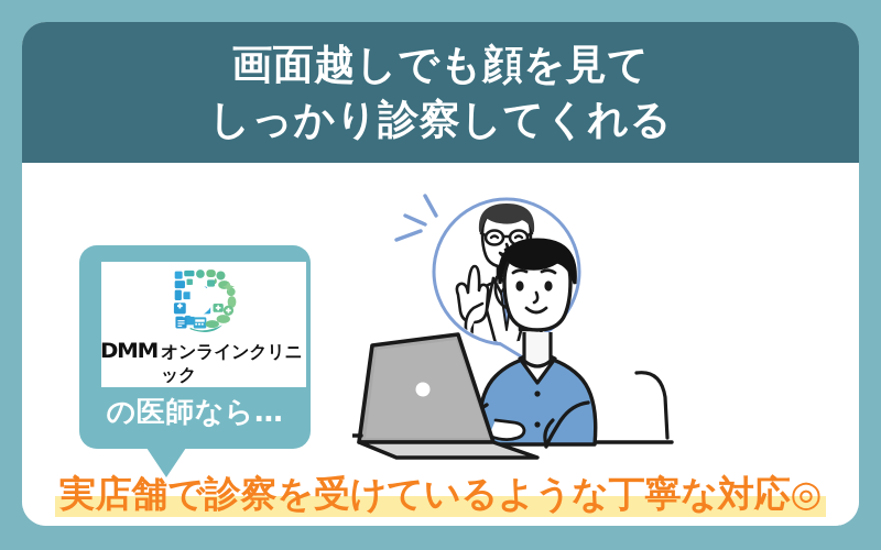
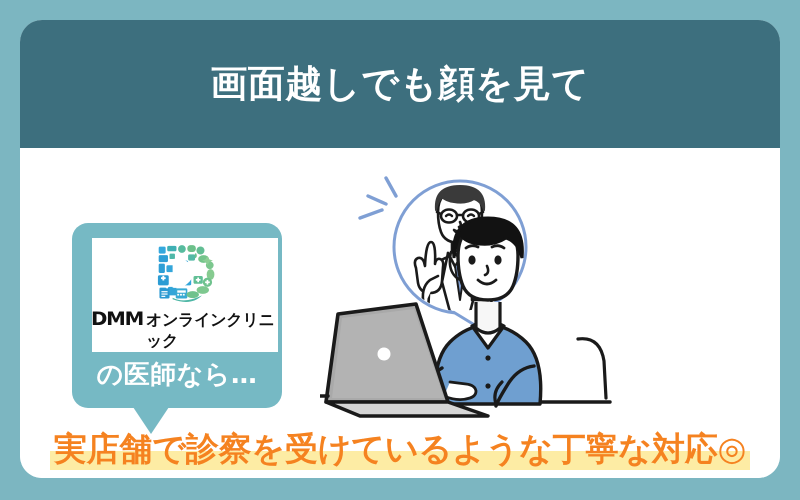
  画面越しでも顔を見て
- しっかり診察してくれる
  DMM
  オンラインクリニック
  の医師なら…
  実店舗で診察を受けているような丁寧な対応◎
